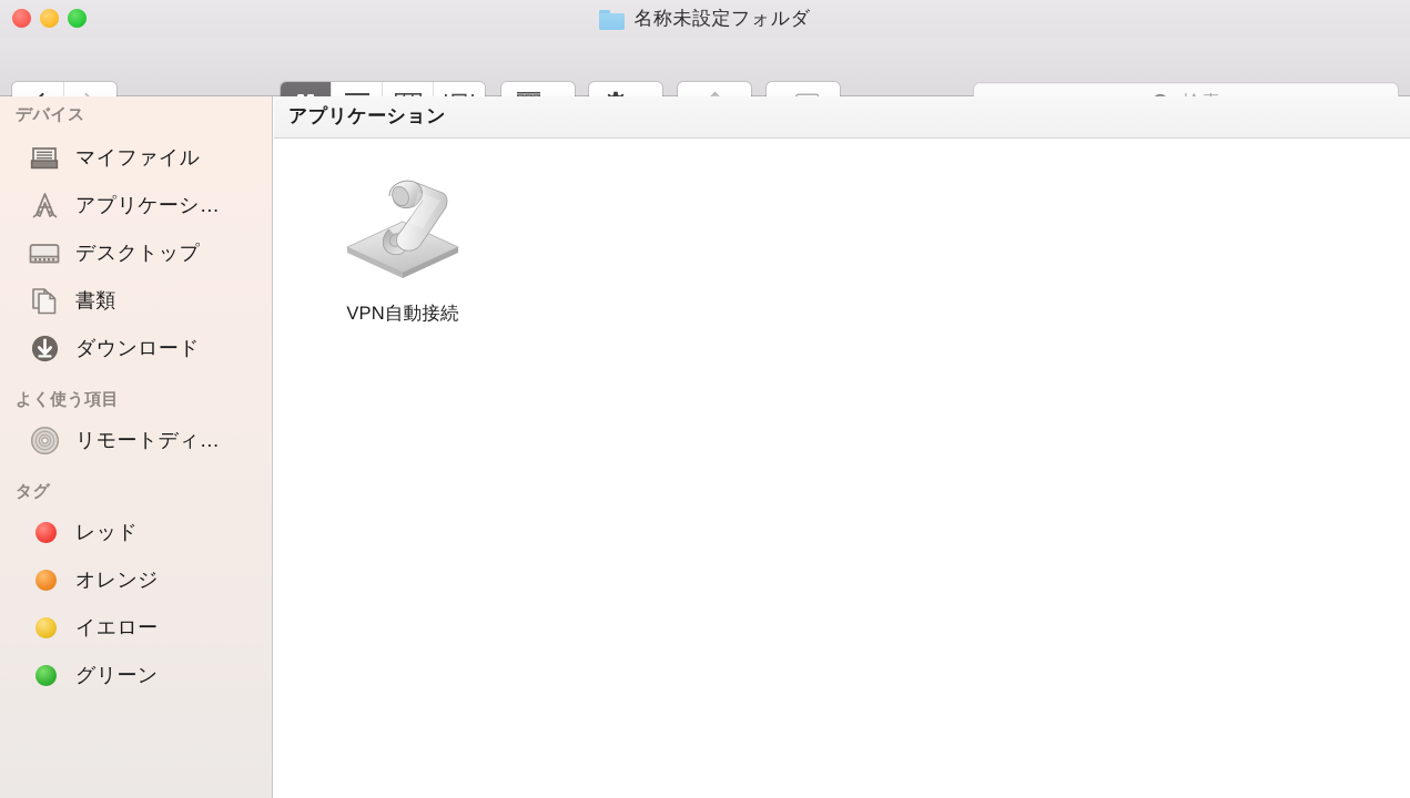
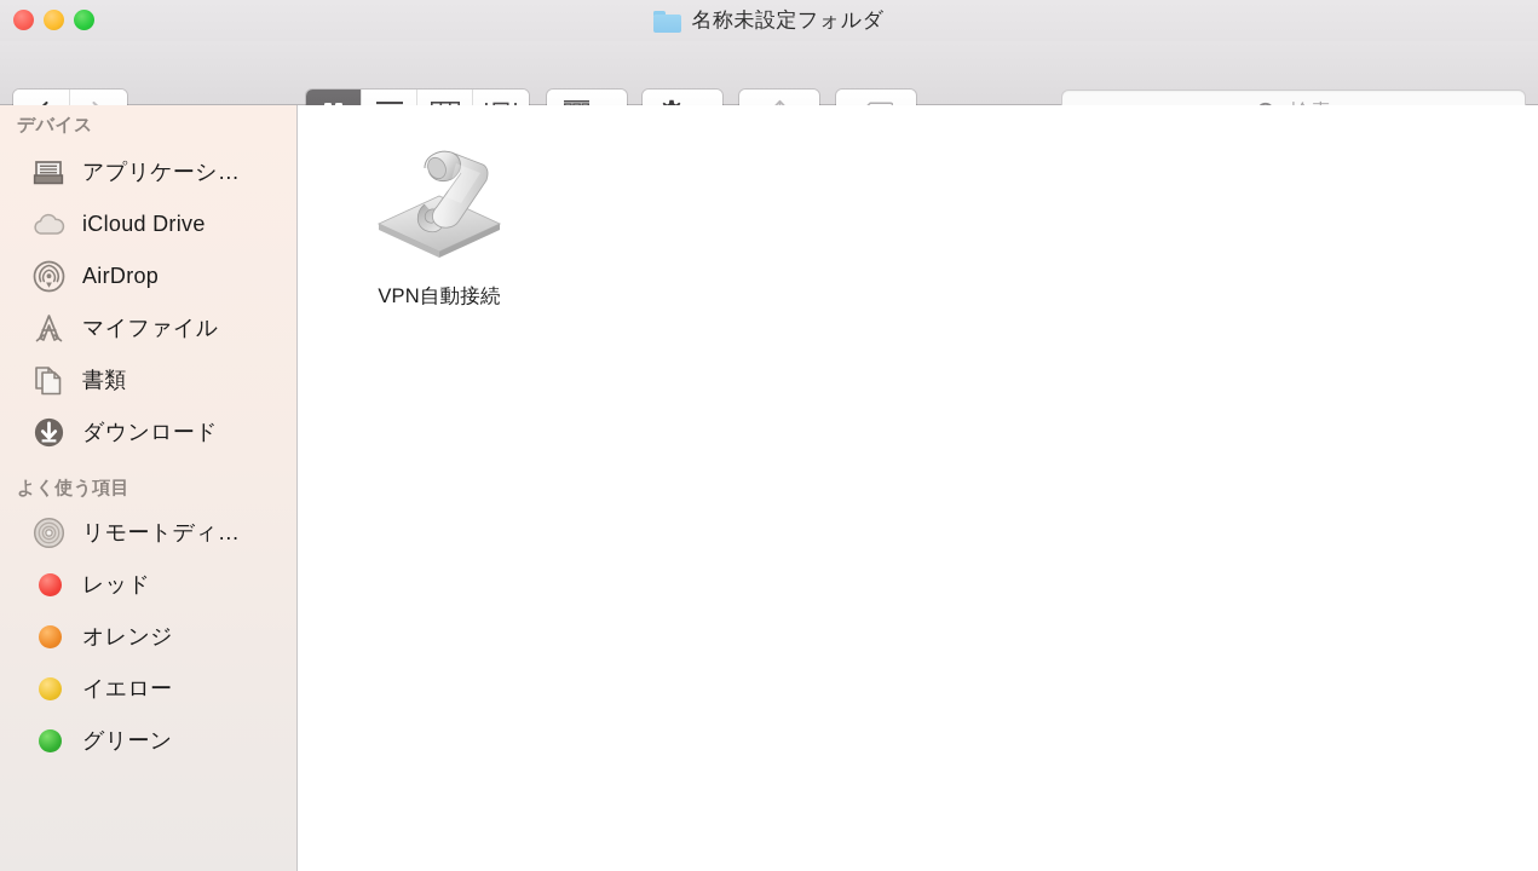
  名称未設定フォルダ
  デバイス
- マイファイル
+ アプリケーシ…
+ iCloud Drive
+ AirDrop
- アプリケーシ…
+ マイファイル
- デスクトップ
  書類
  ダウンロード
  よく使う項目
  リモートディ…
- タグ
  レッド
  オレンジ
  イエロー
  グリーン
- アプリケーション
  VPN自動接続
